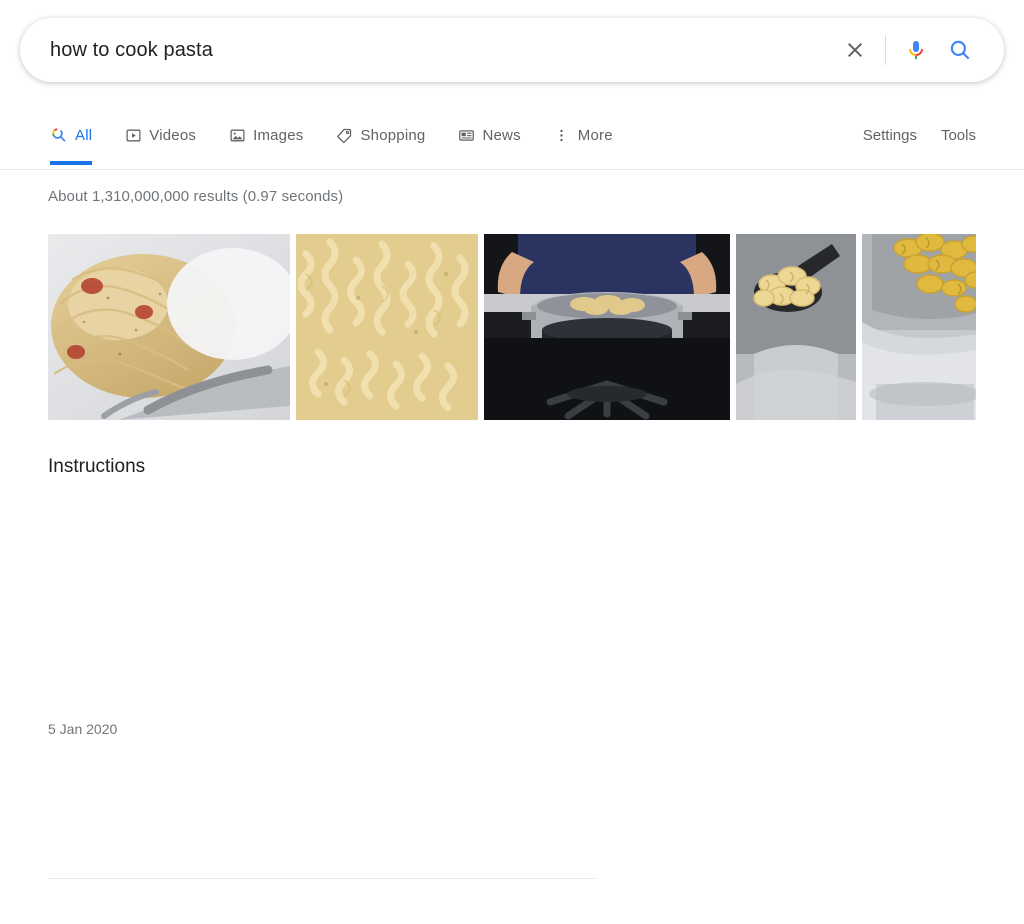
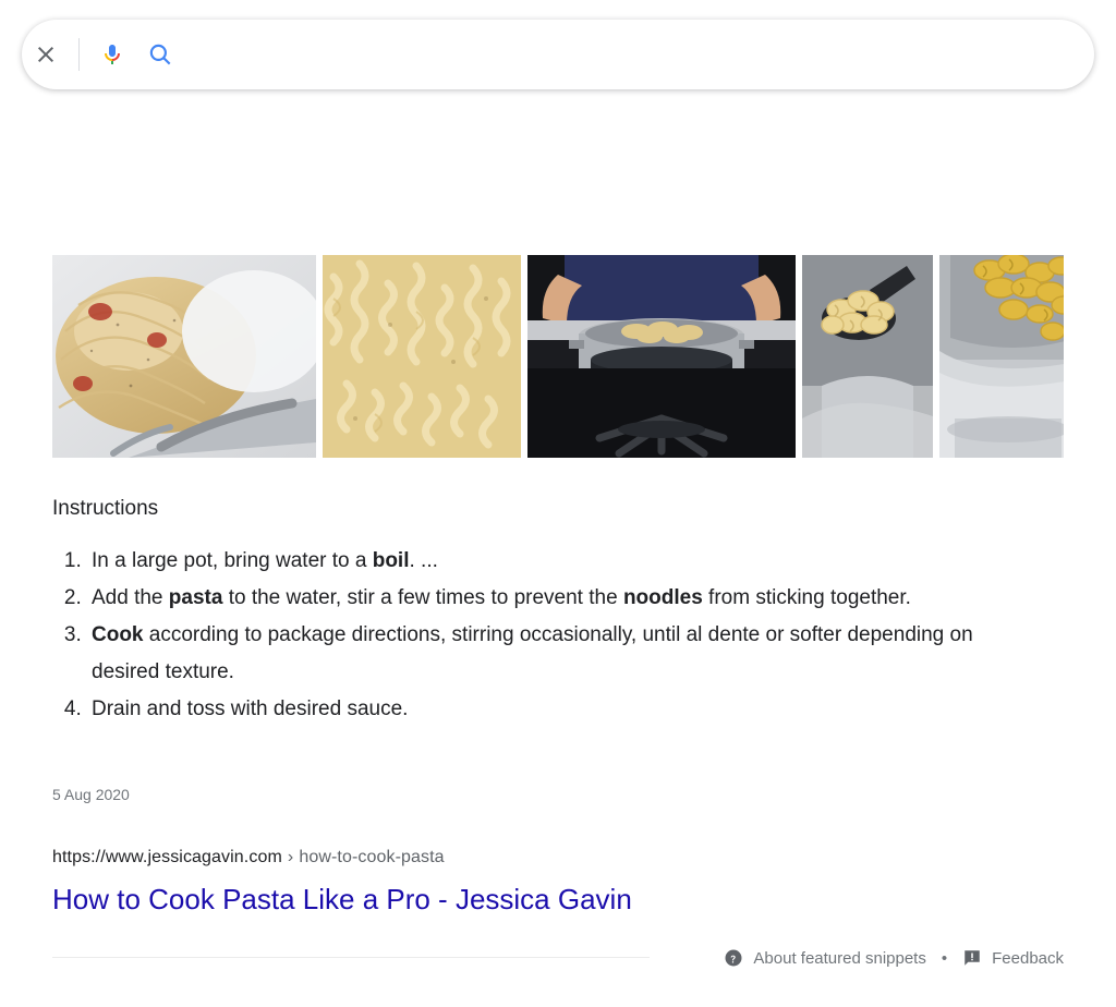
- how to cook pasta
- All
- Videos
- Images
- Shopping
- News
- More
- Settings
- Tools
- About 1,310,000,000 results (0.97 seconds)
  Instructions
+ In a large pot, bring water to a boil. ...
+ Add the pasta to the water, stir a few times to prevent the noodles from sticking together.
+ Cook according to package directions, stirring occasionally, until al dente or softer depending on desired texture.
+ Drain and toss with desired sauce.
- 5 Jan 2020
+ 5 Aug 2020
+ https://www.jessicagavin.com › how-to-cook-pasta
+ How to Cook Pasta Like a Pro - Jessica Gavin
+ About featured snippets
+ •
+ Feedback
